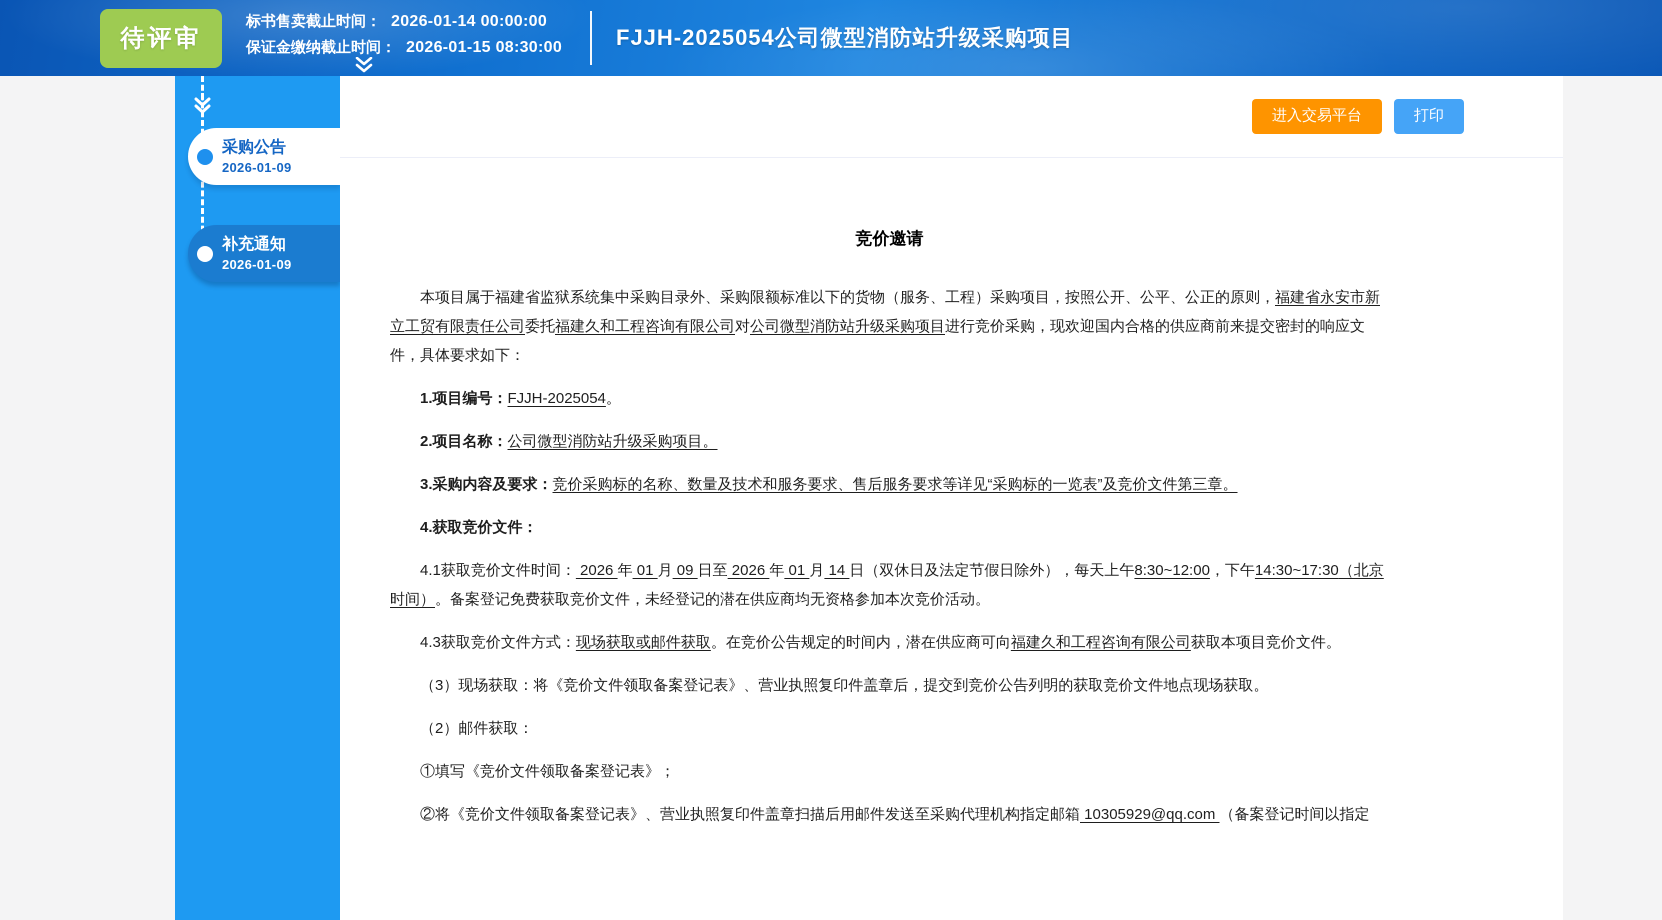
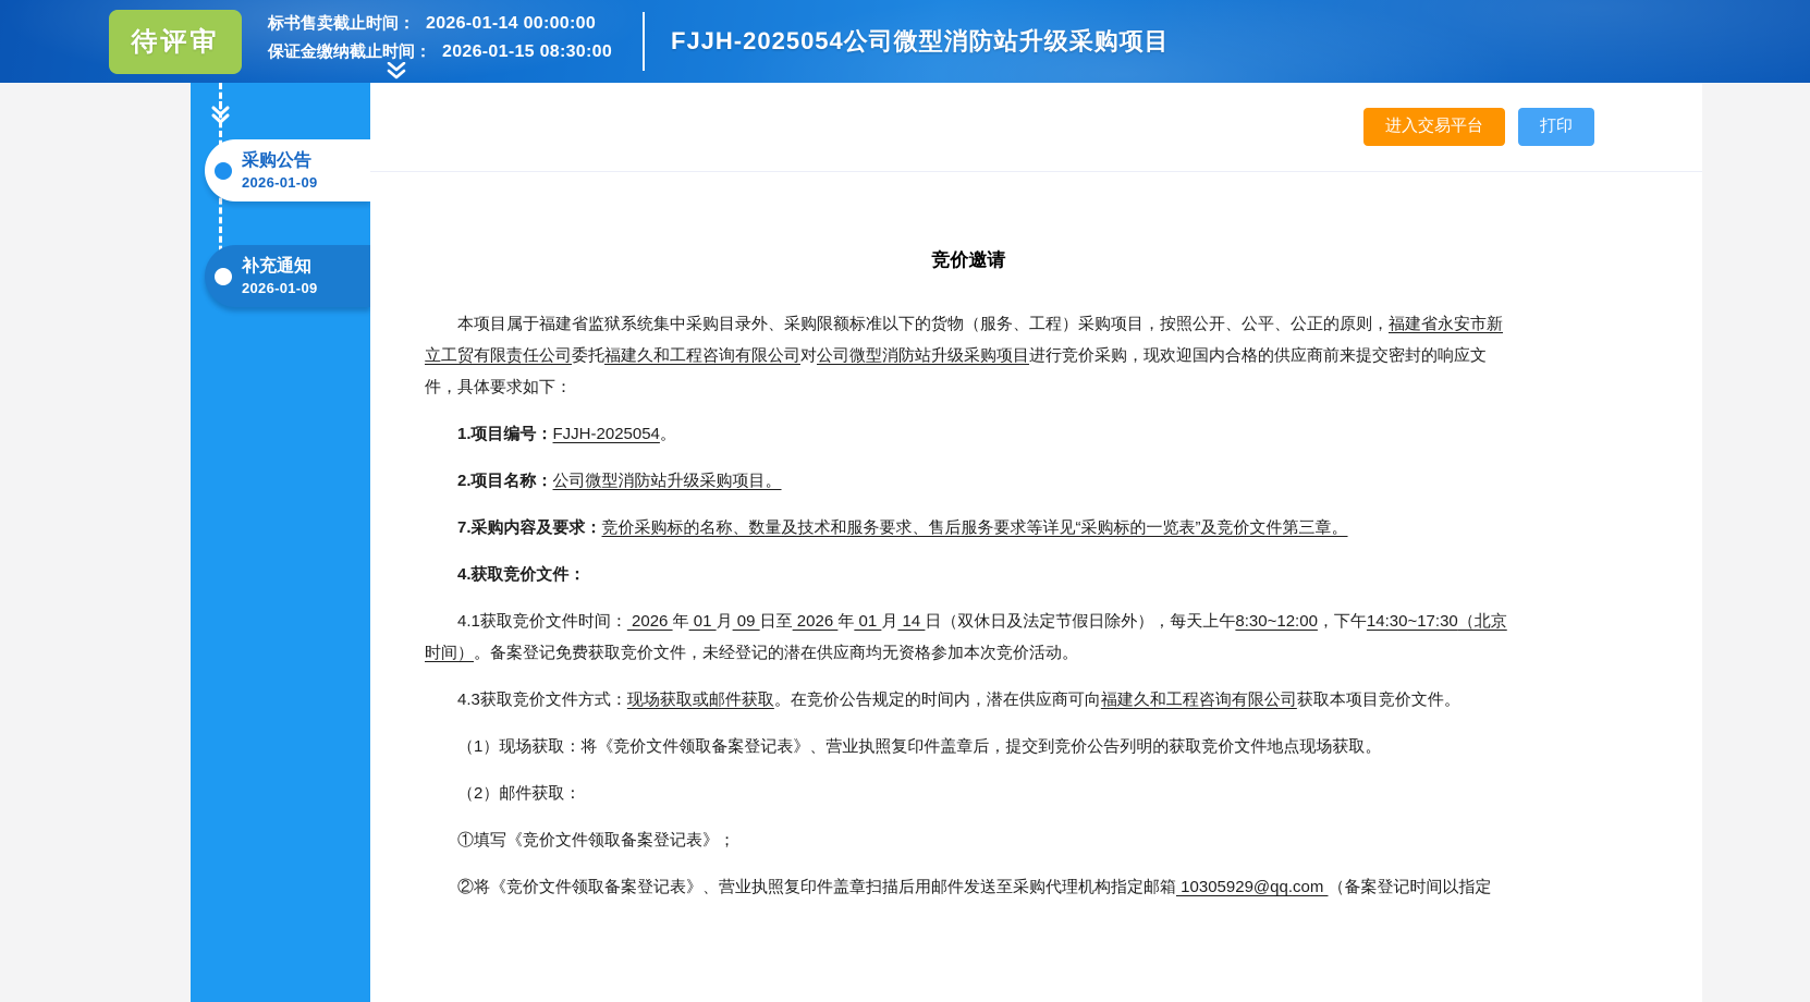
  待评审
  标书售卖截止时间：
  2026-01-14 00:00:00
  保证金缴纳截止时间：
  2026-01-15 08:30:00
  FJJH-2025054公司微型消防站升级采购项目
  采购公告
  2026-01-09
  补充通知
  2026-01-09
  进入交易平台
  打印
  竞价邀请
  本项目属于福建省监狱系统集中采购目录外、采购限额标准以下的货物（服务、工程）采购项目，按照公开、公平、公正的原则，福建省永安市新立工贸有限责任公司委托福建久和工程咨询有限公司对公司微型消防站升级采购项目进行竞价采购，现欢迎国内合格的供应商前来提交密封的响应文件，具体要求如下：
  1.项目编号：FJJH-2025054。
  2.项目名称：公司微型消防站升级采购项目。
- 3.采购内容及要求：竞价采购标的名称、数量及技术和服务要求、售后服务要求等详见“采购标的一览表”及竞价文件第三章。
+ 7.采购内容及要求：竞价采购标的名称、数量及技术和服务要求、售后服务要求等详见“采购标的一览表”及竞价文件第三章。
  4.获取竞价文件：
  4.1获取竞价文件时间： 2026 年 01 月 09 日至 2026 年 01 月 14 日（双休日及法定节假日除外），每天上午8:30~12:00，下午14:30~17:30（北京时间）。备案登记免费获取竞价文件，未经登记的潜在供应商均无资格参加本次竞价活动。
  4.3获取竞价文件方式：现场获取或邮件获取。在竞价公告规定的时间内，潜在供应商可向福建久和工程咨询有限公司获取本项目竞价文件。
- （3）现场获取：将《竞价文件领取备案登记表》、营业执照复印件盖章后，提交到竞价公告列明的获取竞价文件地点现场获取。
+ （1）现场获取：将《竞价文件领取备案登记表》、营业执照复印件盖章后，提交到竞价公告列明的获取竞价文件地点现场获取。
  （2）邮件获取：
  ①填写《竞价文件领取备案登记表》；
  ②将《竞价文件领取备案登记表》、营业执照复印件盖章扫描后用邮件发送至采购代理机构指定邮箱 10305929@qq.com （备案登记时间以指定
